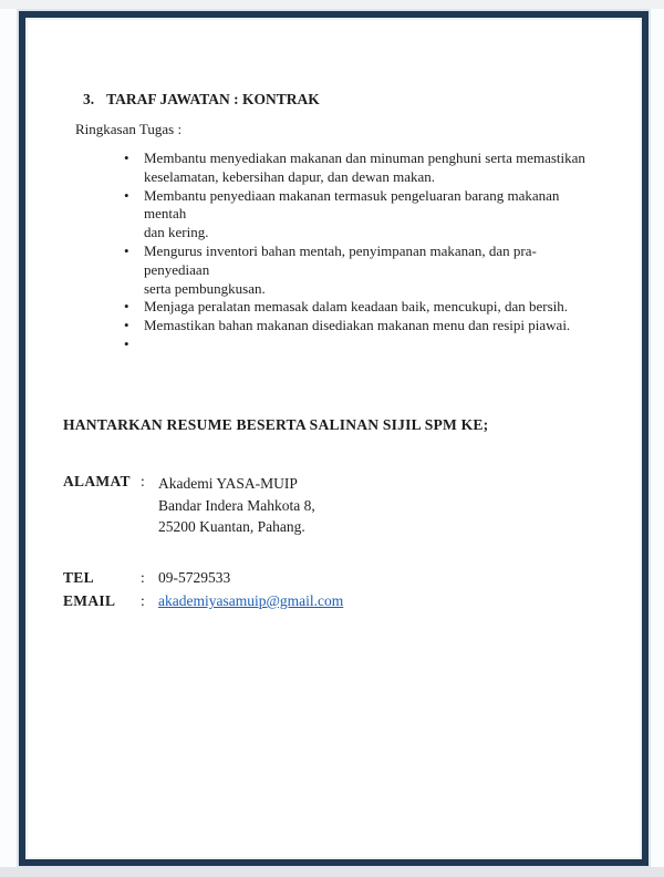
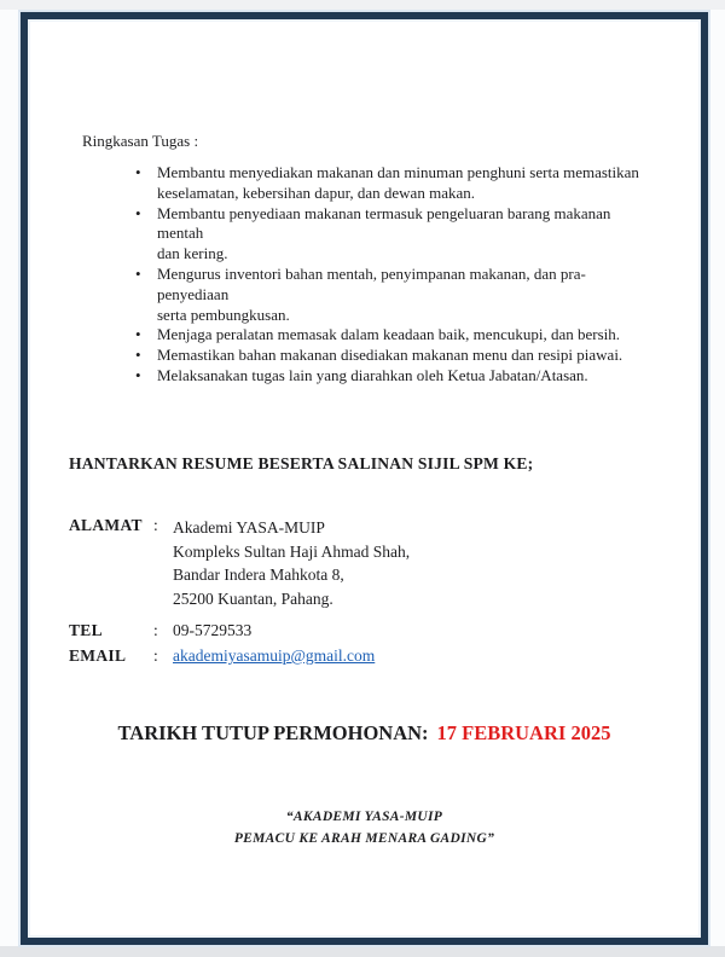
- 3. TARAF JAWATAN : KONTRAK
  Ringkasan Tugas :
  •
  Membantu menyediakan makanan dan minuman penghuni serta memastikan
  keselamatan, kebersihan dapur, dan dewan makan.
  •
  Membantu penyediaan makanan termasuk pengeluaran barang makanan mentah
  dan kering.
  •
  Mengurus inventori bahan mentah, penyimpanan makanan, dan pra-penyediaan
  serta pembungkusan.
  •
  Menjaga peralatan memasak dalam keadaan baik, mencukupi, dan bersih.
  •
  Memastikan bahan makanan disediakan makanan menu dan resipi piawai.
  •
+ Melaksanakan tugas lain yang diarahkan oleh Ketua Jabatan/Atasan.
  HANTARKAN RESUME BESERTA SALINAN SIJIL SPM KE;
  ALAMAT
  :
  Akademi YASA-MUIP
+ Kompleks Sultan Haji Ahmad Shah,
  Bandar Indera Mahkota 8,
  25200 Kuantan, Pahang.
  TEL
  :
  09-5729533
  EMAIL
  :
  akademiyasamuip@gmail.com
+ TARIKH TUTUP PERMOHONAN: 17 FEBRUARI 2025
+ “AKADEMI YASA-MUIP
+ PEMACU KE ARAH MENARA GADING”
